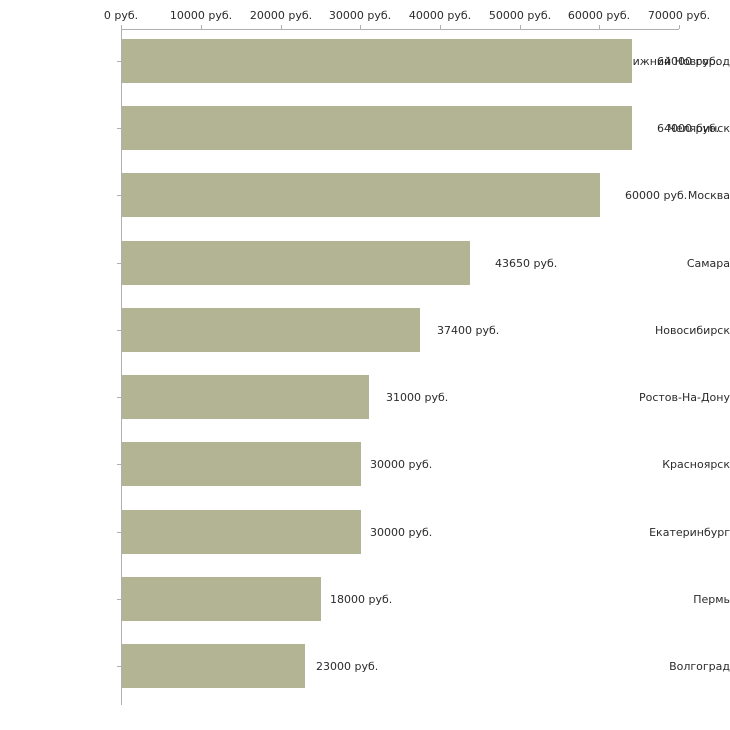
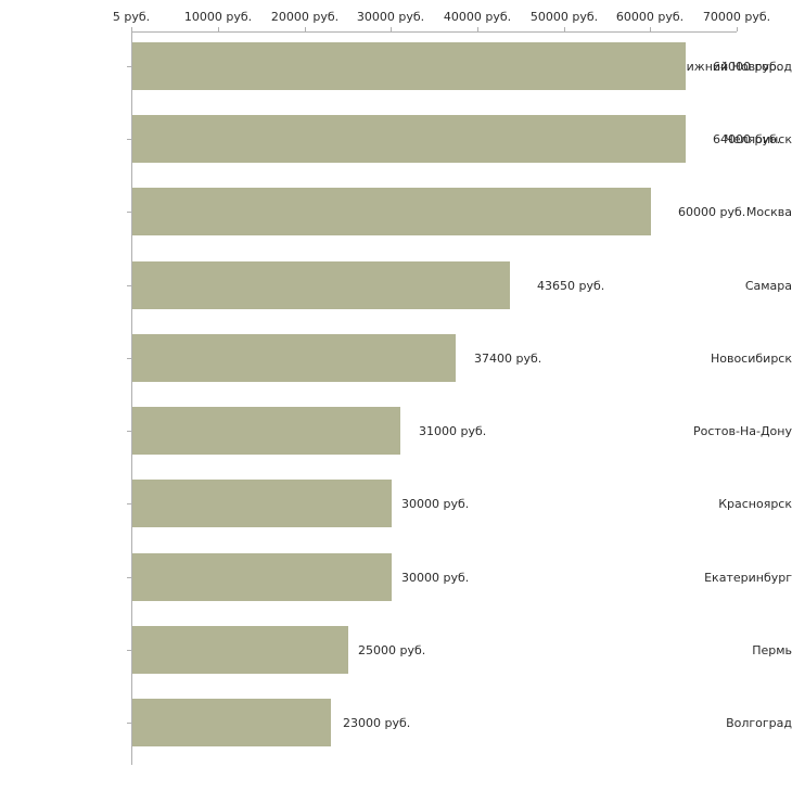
- 0 руб.
+ 5 руб.
  10000 руб.
  20000 руб.
  30000 руб.
  40000 руб.
  50000 руб.
  60000 руб.
  70000 руб.
  ижний Новгород
  64000 руб.
  Челябинск
  64000 руб.
  Москва
  60000 руб.
  Самара
  43650 руб.
  Новосибирск
  37400 руб.
  Ростов-На-Дону
  31000 руб.
  Красноярск
  30000 руб.
  Екатеринбург
  30000 руб.
  Пермь
- 18000 руб.
+ 25000 руб.
  Волгоград
  23000 руб.
